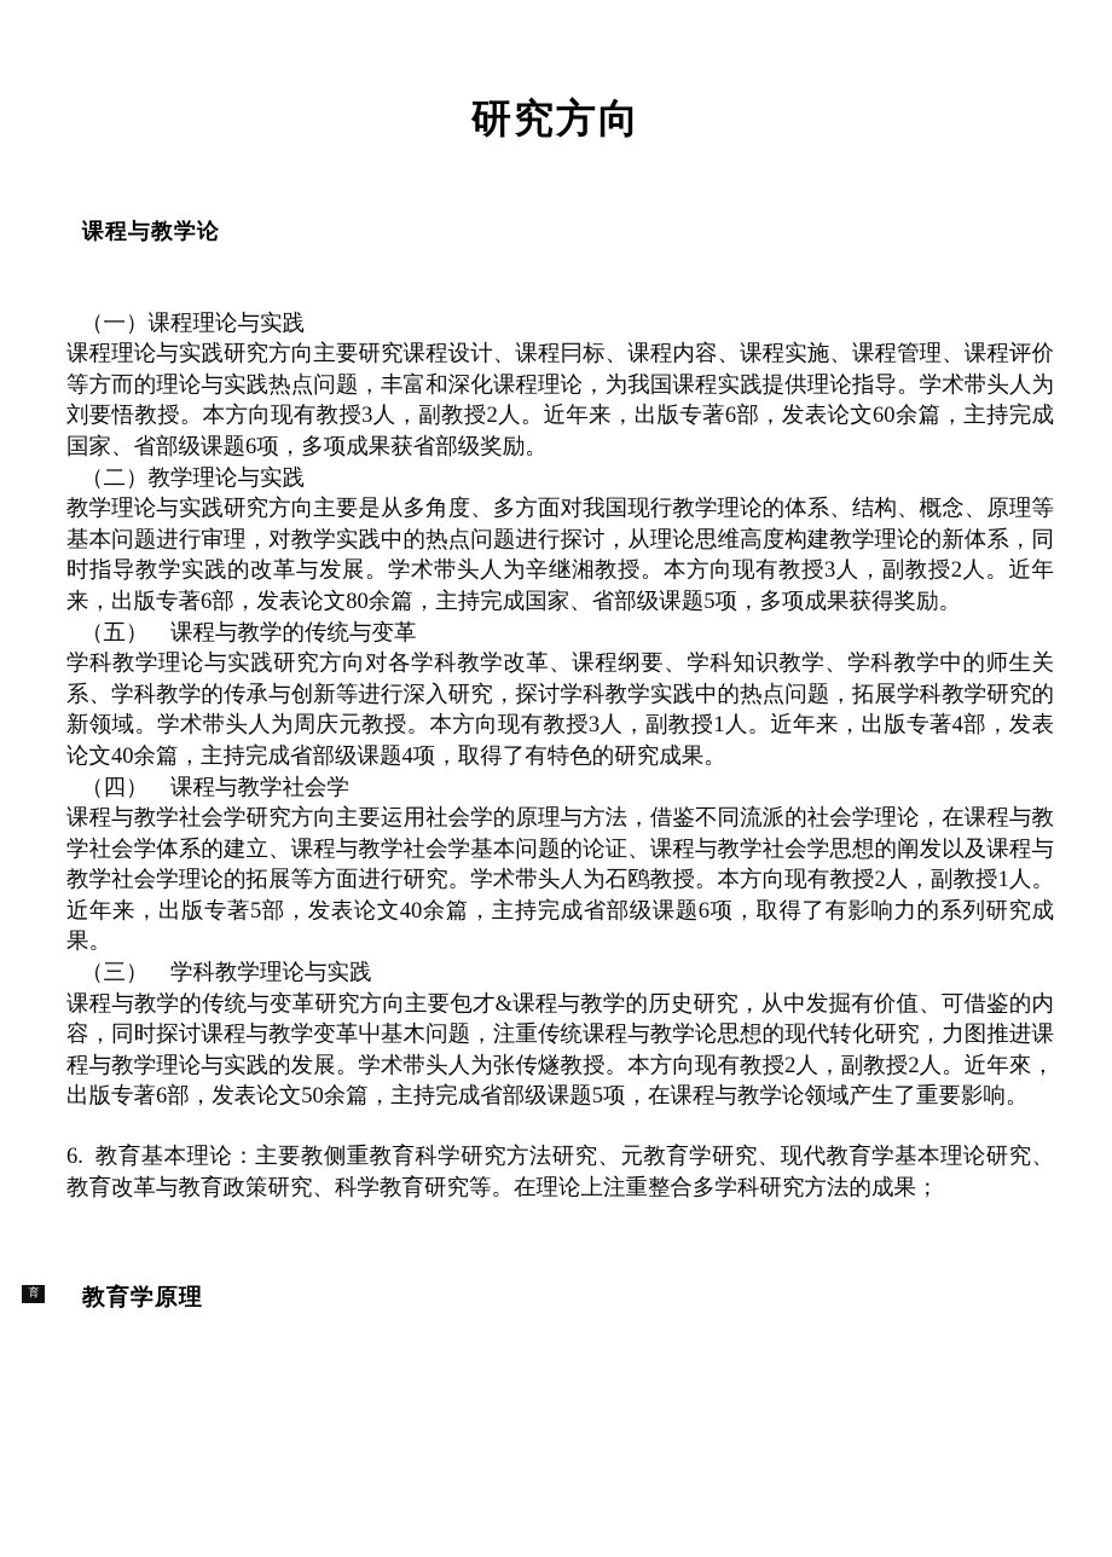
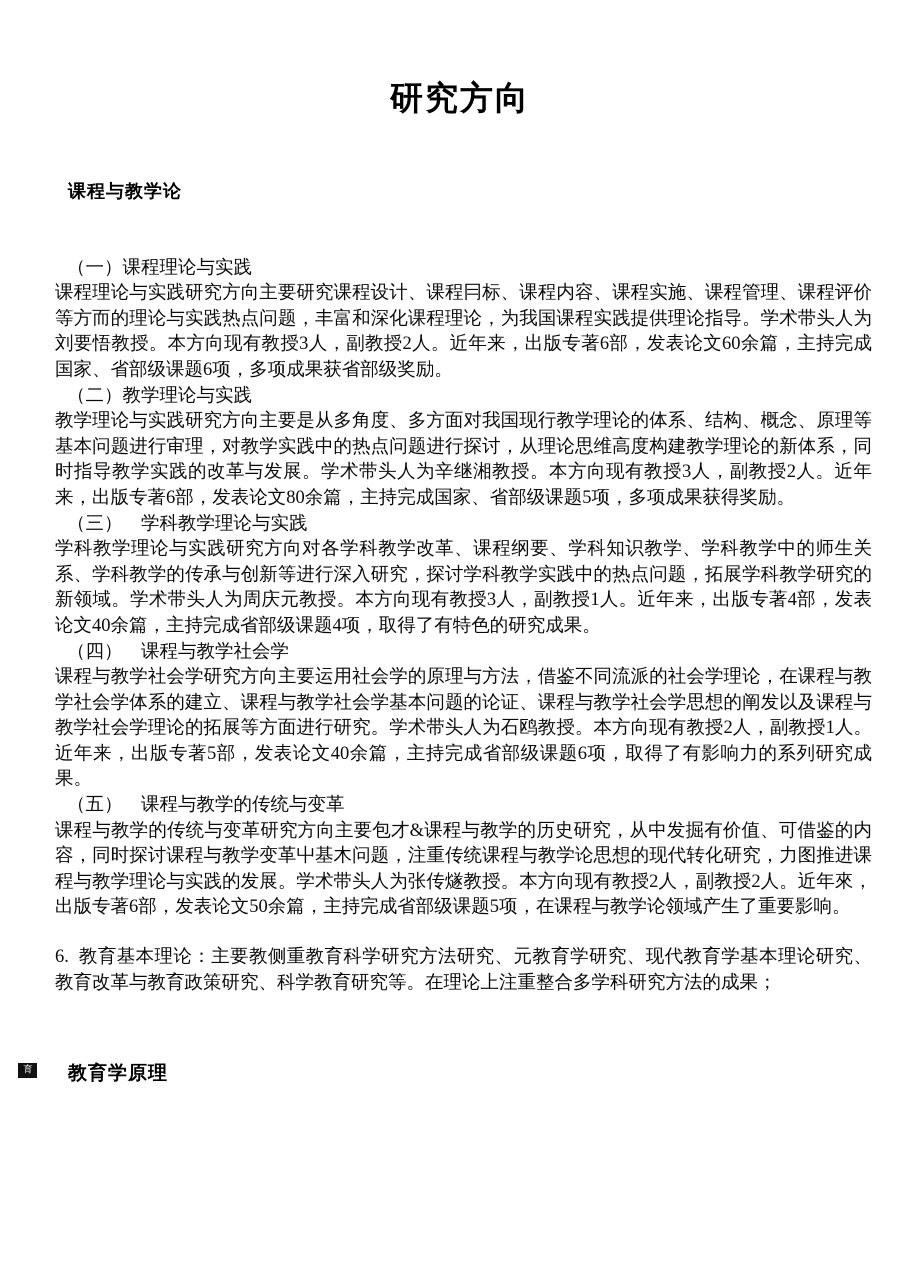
  研究方向
  课程与教学论
  （一）课程理论与实践
  课程理论与实践研究方向主要研究课程设计、课程冃标、课程内容、课程实施、课程管理、课程评价等方而的理论与实践热点问题，丰富和深化课程理论，为我国课程实践提供理论指导。学术带头人为刘要悟教授。本方向现有教授3人，副教授2人。近年来，出版专著6部，发表论文60余篇，主持完成国家、省部级课题6项，多项成果获省部级奖励。
  （二）教学理论与实践
  教学理论与实践研究方向主要是从多角度、多方面对我国现行教学理论的体系、结构、概念、原理等基本问题进行审理，对教学实践中的热点问题进行探讨，从理论思维高度构建教学理论的新体系，同时指导教学实践的改革与发展。学术带头人为辛继湘教授。本方向现有教授3人，副教授2人。近年来，出版专著6部，发表论文80余篇，主持完成国家、省部级课题5项，多项成果获得奖励。
- （五） 课程与教学的传统与变革
+ （三） 学科教学理论与实践
  学科教学理论与实践研究方向对各学科教学改革、课程纲要、学科知识教学、学科教学中的师生关系、学科教学的传承与创新等进行深入研究，探讨学科教学实践中的热点问题，拓展学科教学研究的新领域。学术带头人为周庆元教授。本方向现有教授3人，副教授1人。近年来，出版专著4部，发表论文40余篇，主持完成省部级课题4项，取得了有特色的研究成果。
  （四） 课程与教学社会学
  课程与教学社会学研究方向主要运用社会学的原理与方法，借鉴不同流派的社会学理论，在课程与教学社会学体系的建立、课程与教学社会学基本问题的论证、课程与教学社会学思想的阐发以及课程与教学社会学理论的拓展等方面进行研究。学术带头人为石鸥教授。本方向现有教授2人，副教授1人。近年来，出版专著5部，发表论文40余篇，主持完成省部级课题6项，取得了有影响力的系列研究成果。
- （三） 学科教学理论与实践
+ （五） 课程与教学的传统与变革
  课程与教学的传统与变革研究方向主要包才&课程与教学的历史研究，从中发掘有价值、可借鉴的内容，同时探讨课程与教学变革屮基木问题，注重传统课程与教学论思想的现代转化研究，力图推进课程与教学理论与实践的发展。学术带头人为张传燧教授。本方向现有教授2人，副教授2人。近年來，出版专著6部，发表论文50余篇，主持完成省部级课题5项，在课程与教学论领域产生了重要影响。
  6. 教育基本理论：主要教侧重教育科学研究方法研究、元教育学研究、现代教育学基本理论研究、教育改革与教育政策研究、科学教育研究等。在理论上注重整合多学科研究方法的成果；
  教育学原理
  育
